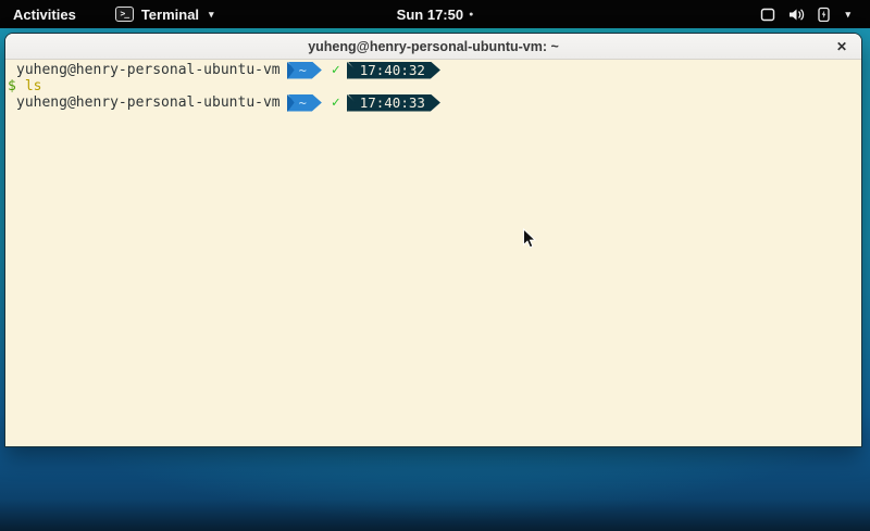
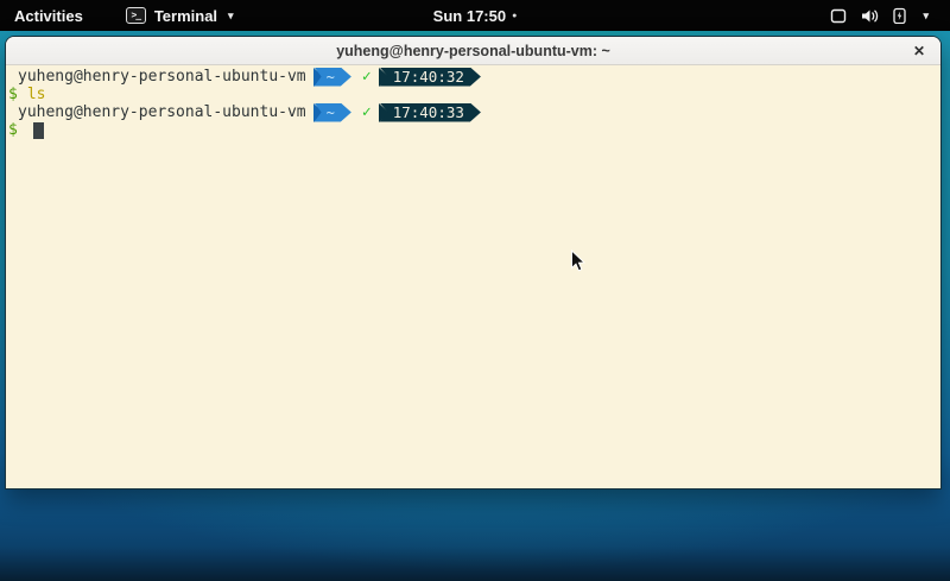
  Activities
  >_
  Terminal
  ▾
  Sun 17:50
  ▾
  yuheng@henry-personal-ubuntu-vm: ~
  ✕
  yuheng@henry-personal-ubuntu-vm
  ~
  ✓
  17:40:32
  $ ls
  yuheng@henry-personal-ubuntu-vm
  ~
  ✓
  17:40:33
+ $
